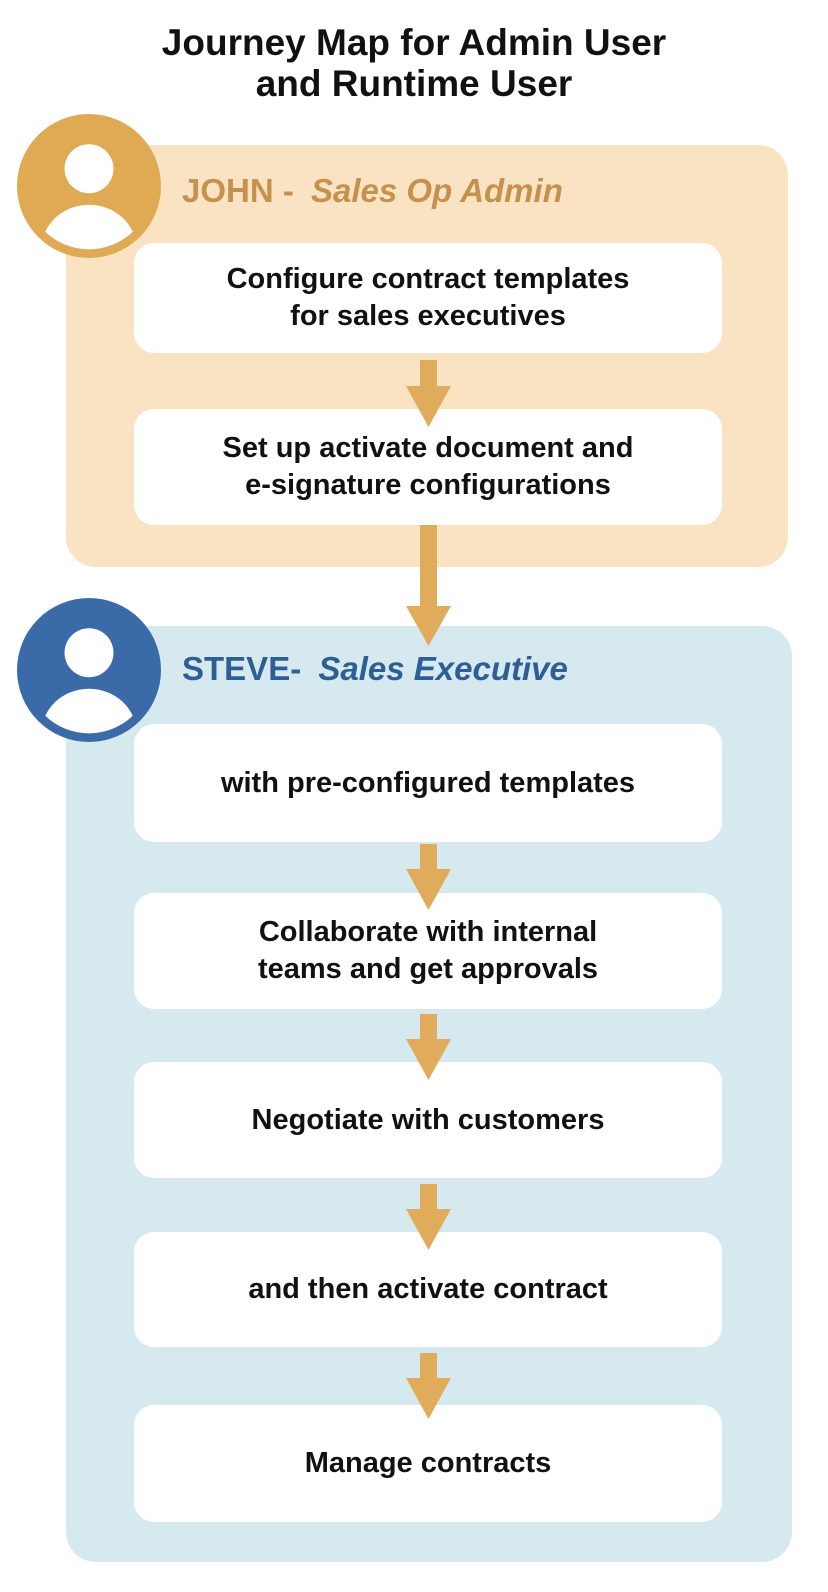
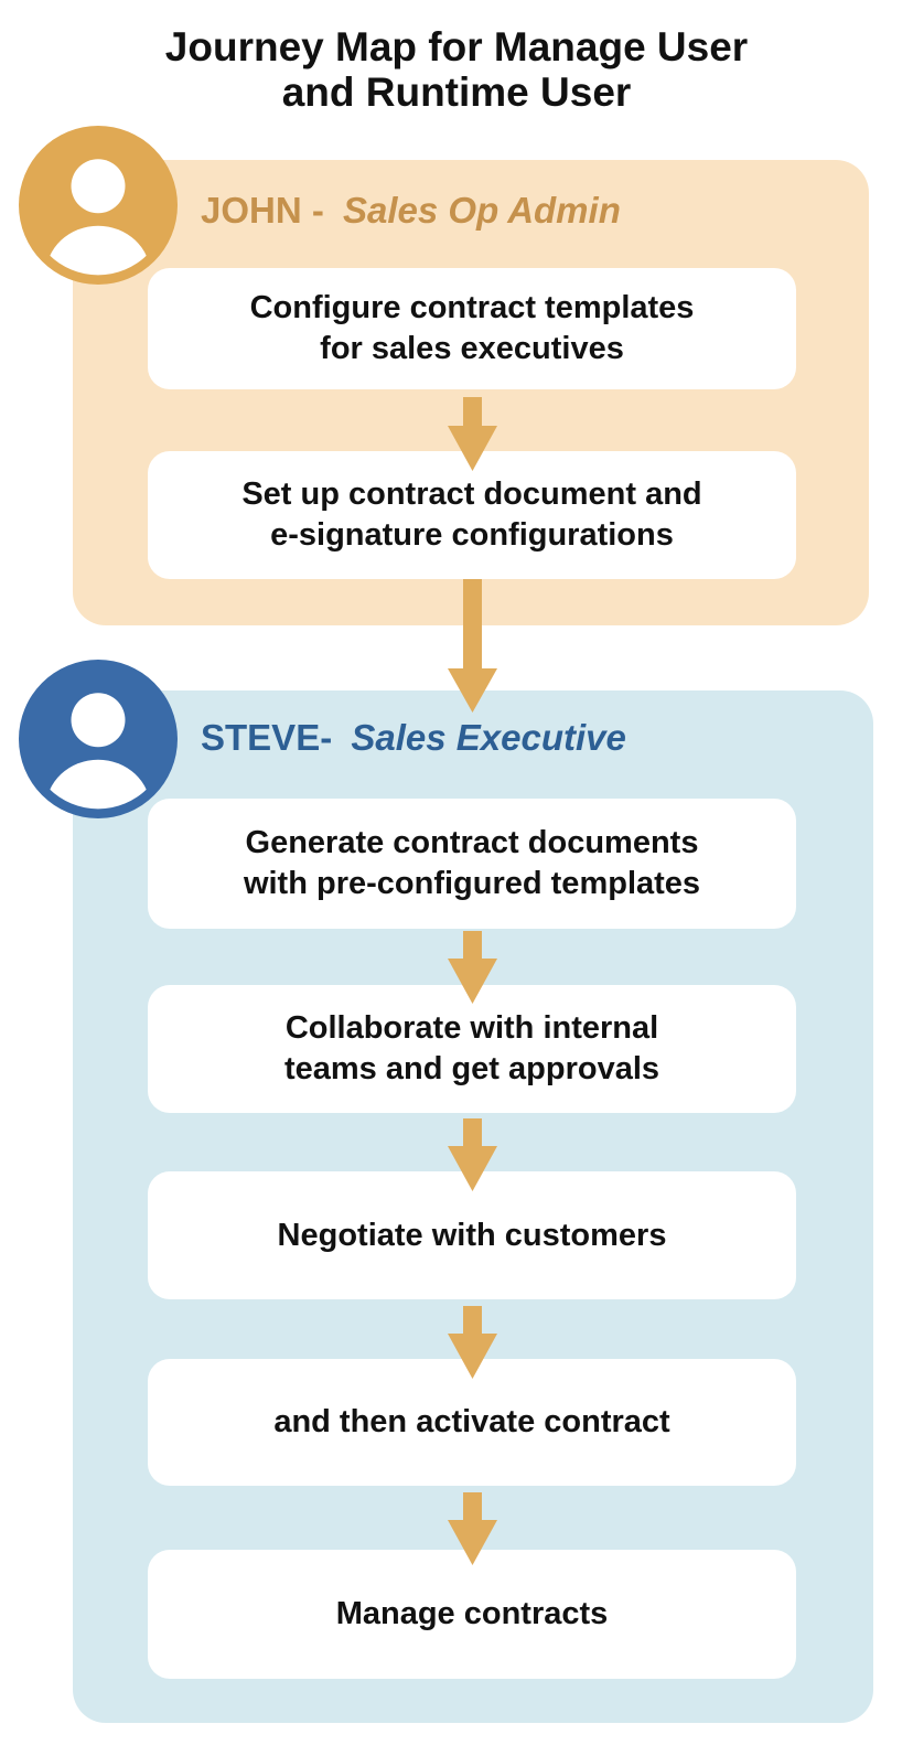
- Journey Map for Admin User
+ Journey Map for Manage User
  and Runtime User
  JOHN - Sales Op Admin
  Configure contract templates
  for sales executives
- Set up activate document and
+ Set up contract document and
  e-signature configurations
  STEVE- Sales Executive
+ Generate contract documents
  with pre-configured templates
  Collaborate with internal
  teams and get approvals
  Negotiate with customers
  and then activate contract
  Manage contracts
